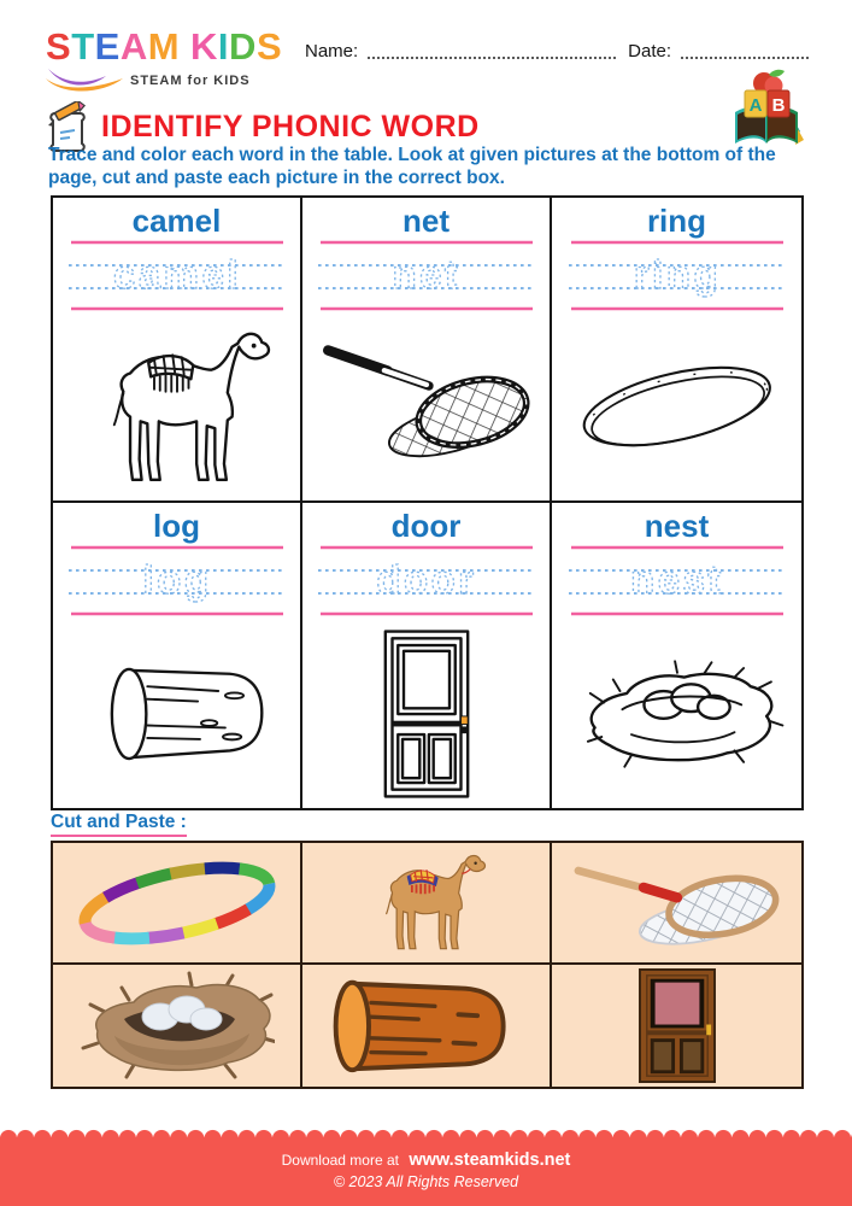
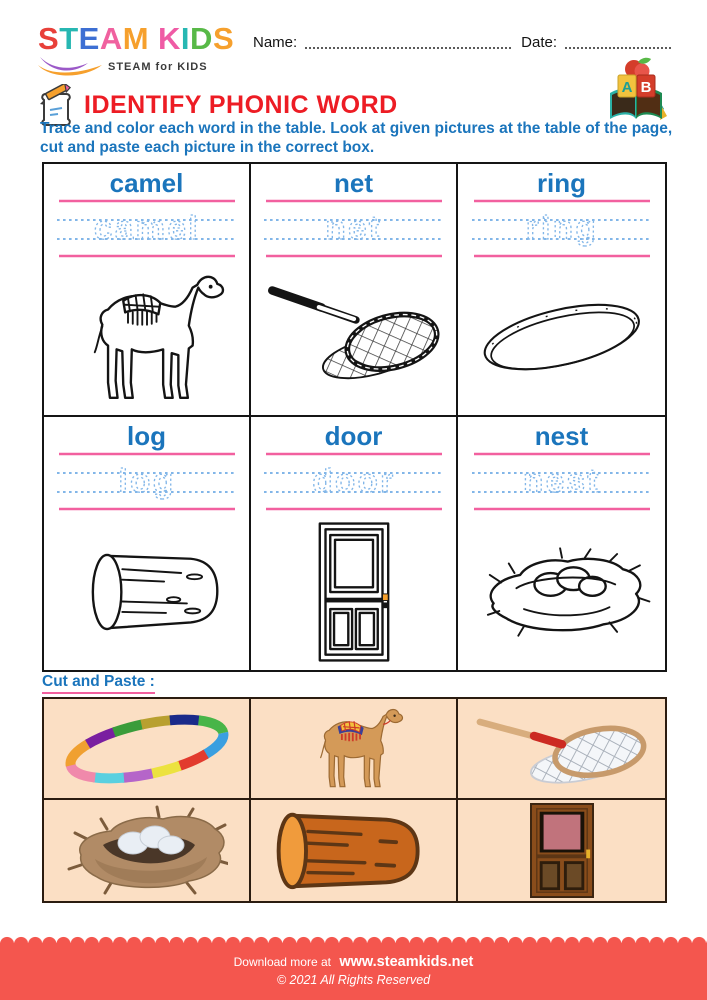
  STEAM KIDS
  STEAM for KIDS
  Name:
  Date:
  A
  B
  IDENTIFY PHONIC WORD
- Trace and color each word in the table. Look at given pictures at the bottom of the page, cut and paste each picture in the correct box.
+ Trace and color each word in the table. Look at given pictures at the table of the page, cut and paste each picture in the correct box.
  camel
  camel
  net
  net
  ring
  ring
  log
  log
  door
  door
  nest
  nest
  Cut and Paste :
  Download more at www.steamkids.net
- © 2023 All Rights Reserved
+ © 2021 All Rights Reserved
